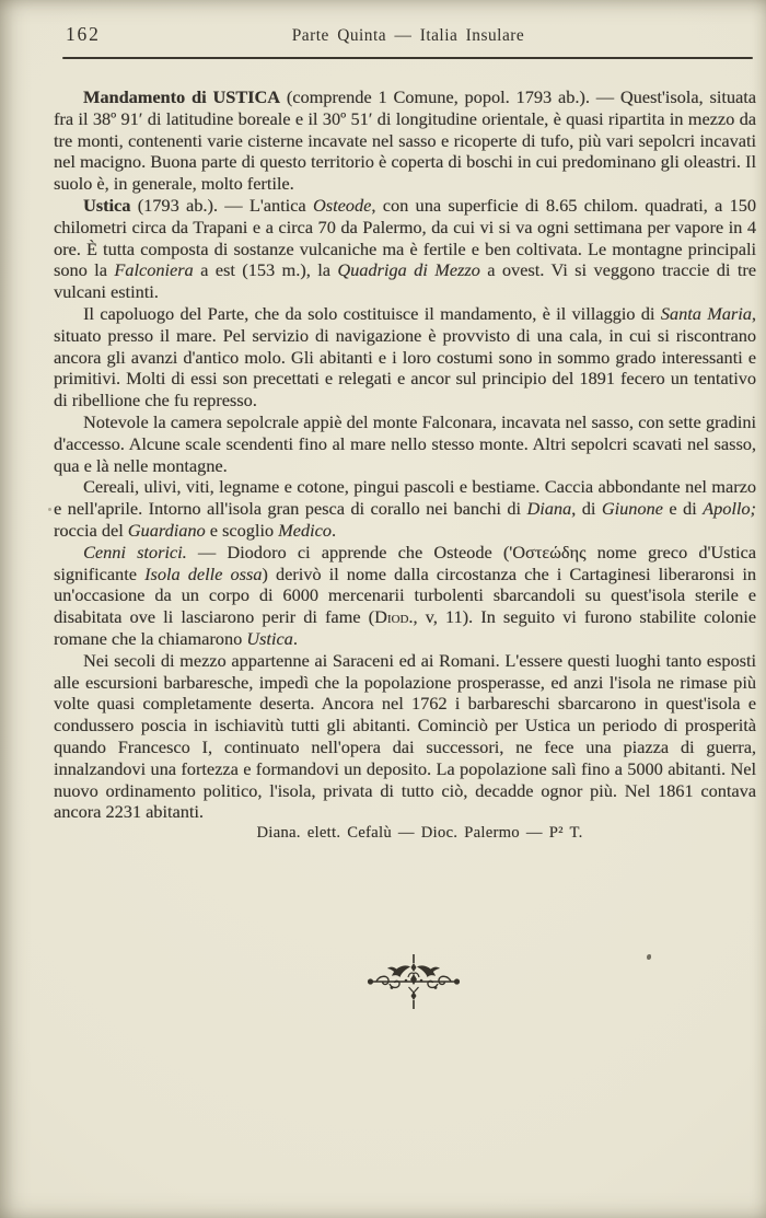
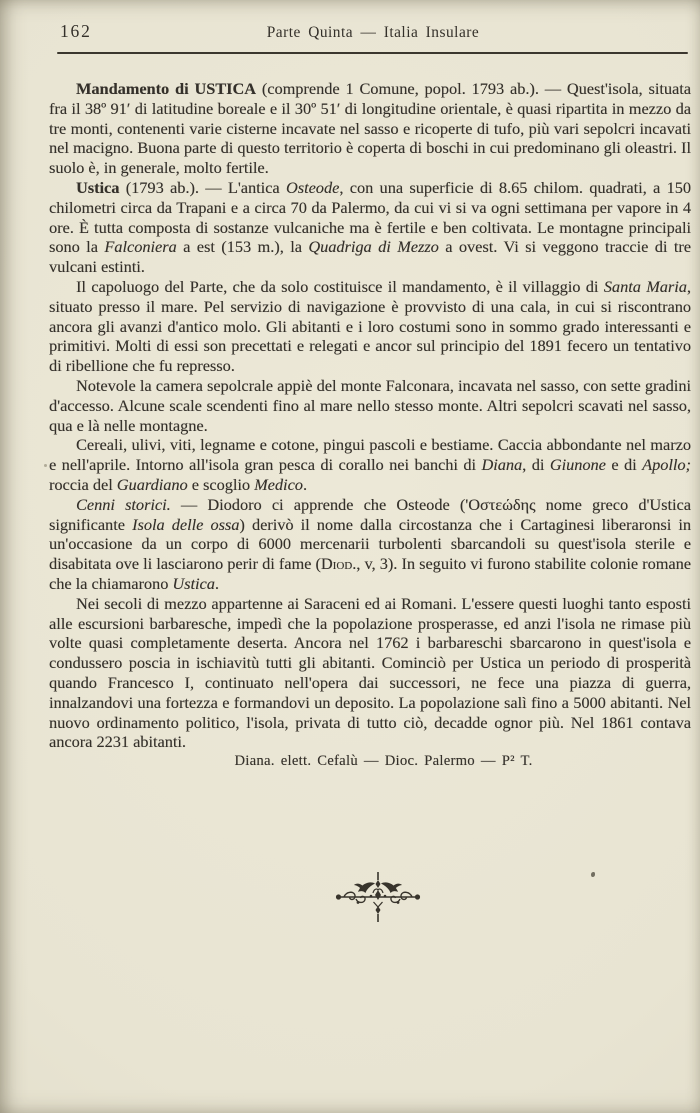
  162
  Parte Quinta — Italia Insulare
  Mandamento di USTICA (comprende 1 Comune, popol. 1793 ab.). — Quest'isola, situata fra il 38º 91′ di latitudine boreale e il 30º 51′ di longitudine orientale, è quasi ripartita in mezzo da tre monti, contenenti varie cisterne incavate nel sasso e ricoperte di tufo, più vari sepolcri incavati nel macigno. Buona parte di questo territorio è coperta di boschi in cui predominano gli oleastri. Il suolo è, in generale, molto fertile.
  Ustica (1793 ab.). — L'antica Osteode, con una superficie di 8.65 chilom. quadrati, a 150 chilometri circa da Trapani e a circa 70 da Palermo, da cui vi si va ogni settimana per vapore in 4 ore. È tutta composta di sostanze vulcaniche ma è fertile e ben coltivata. Le montagne principali sono la Falconiera a est (153 m.), la Quadriga di Mezzo a ovest. Vi si veggono traccie di tre vulcani estinti.
  Il capoluogo del Parte, che da solo costituisce il mandamento, è il villaggio di Santa Maria, situato presso il mare. Pel servizio di navigazione è provvisto di una cala, in cui si riscontrano ancora gli avanzi d'antico molo. Gli abitanti e i loro costumi sono in sommo grado interessanti e primitivi. Molti di essi son precettati e relegati e ancor sul principio del 1891 fecero un tentativo di ribellione che fu represso.
  Notevole la camera sepolcrale appiè del monte Falconara, incavata nel sasso, con sette gradini d'accesso. Alcune scale scendenti fino al mare nello stesso monte. Altri sepolcri scavati nel sasso, qua e là nelle montagne.
  Cereali, ulivi, viti, legname e cotone, pingui pascoli e bestiame. Caccia abbondante nel marzo e nell'aprile. Intorno all'isola gran pesca di corallo nei banchi di Diana, di Giunone e di Apollo; roccia del Guardiano e scoglio Medico.
- Cenni storici. — Diodoro ci apprende che Osteode ('Οστεώδης nome greco d'Ustica significante Isola delle ossa) derivò il nome dalla circostanza che i Cartaginesi liberaronsi in un'occasione da un corpo di 6000 mercenarii turbolenti sbarcandoli su quest'isola sterile e disabitata ove li lasciarono perir di fame (Diod., v, 11). In seguito vi furono stabilite colonie romane che la chiamarono Ustica.
+ Cenni storici. — Diodoro ci apprende che Osteode ('Οστεώδης nome greco d'Ustica significante Isola delle ossa) derivò il nome dalla circostanza che i Cartaginesi liberaronsi in un'occasione da un corpo di 6000 mercenarii turbolenti sbarcandoli su quest'isola sterile e disabitata ove li lasciarono perir di fame (Diod., v, 3). In seguito vi furono stabilite colonie romane che la chiamarono Ustica.
  Nei secoli di mezzo appartenne ai Saraceni ed ai Romani. L'essere questi luoghi tanto esposti alle escursioni barbaresche, impedì che la popolazione prosperasse, ed anzi l'isola ne rimase più volte quasi completamente deserta. Ancora nel 1762 i barbareschi sbarcarono in quest'isola e condussero poscia in ischiavitù tutti gli abitanti. Cominciò per Ustica un periodo di prosperità quando Francesco I, continuato nell'opera dai successori, ne fece una piazza di guerra, innalzandovi una fortezza e formandovi un deposito. La popolazione salì fino a 5000 abitanti. Nel nuovo ordinamento politico, l'isola, privata di tutto ciò, decadde ognor più. Nel 1861 contava ancora 2231 abitanti.
  Diana. elett. Cefalù — Dioc. Palermo — P² T.
